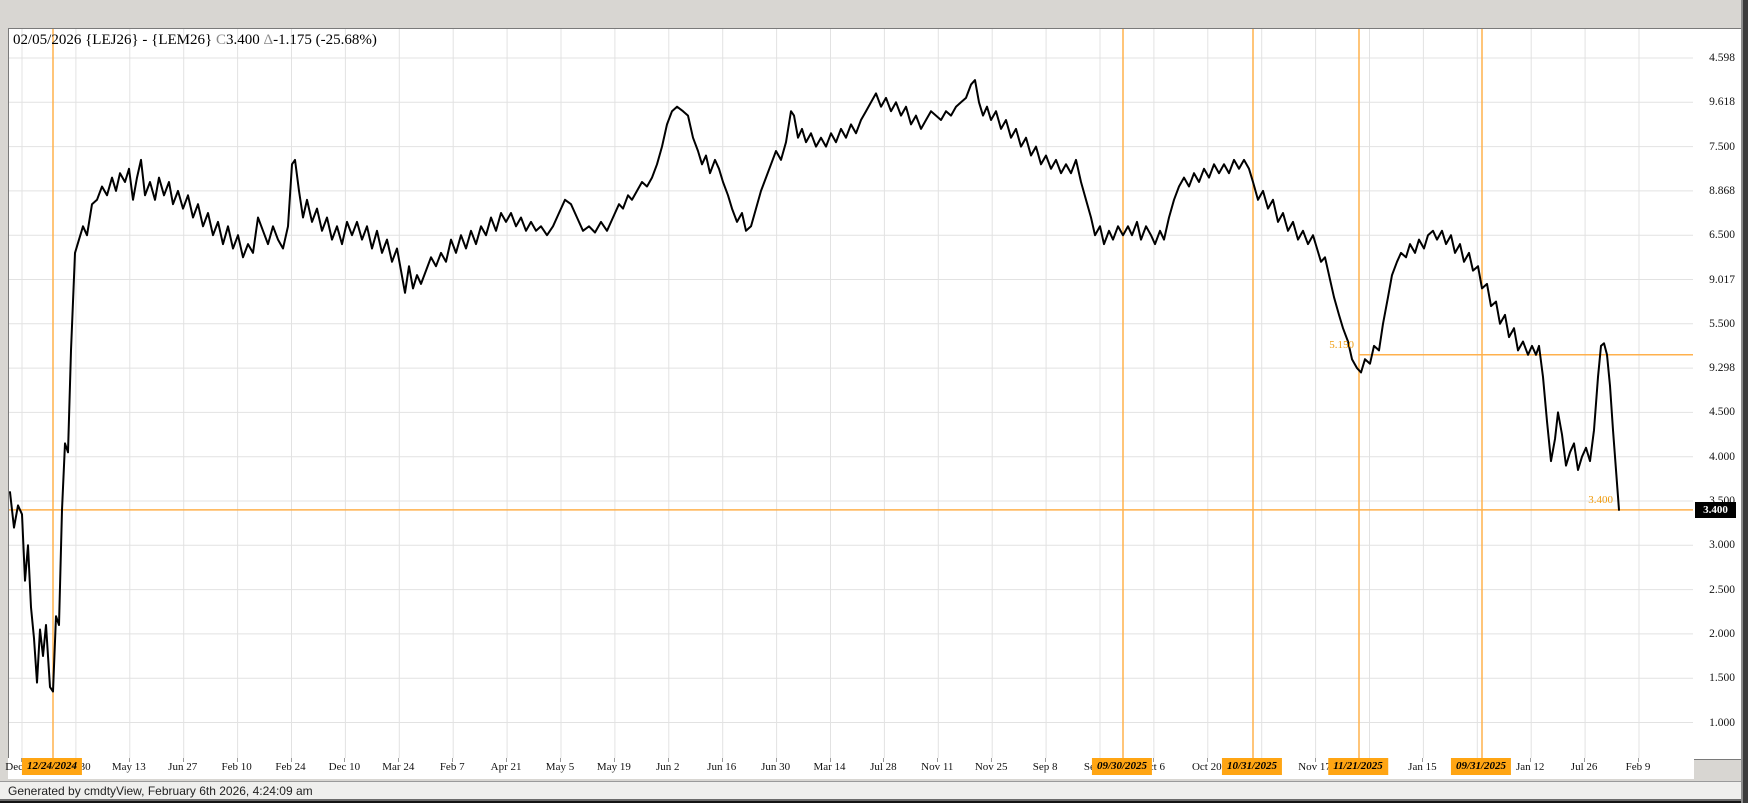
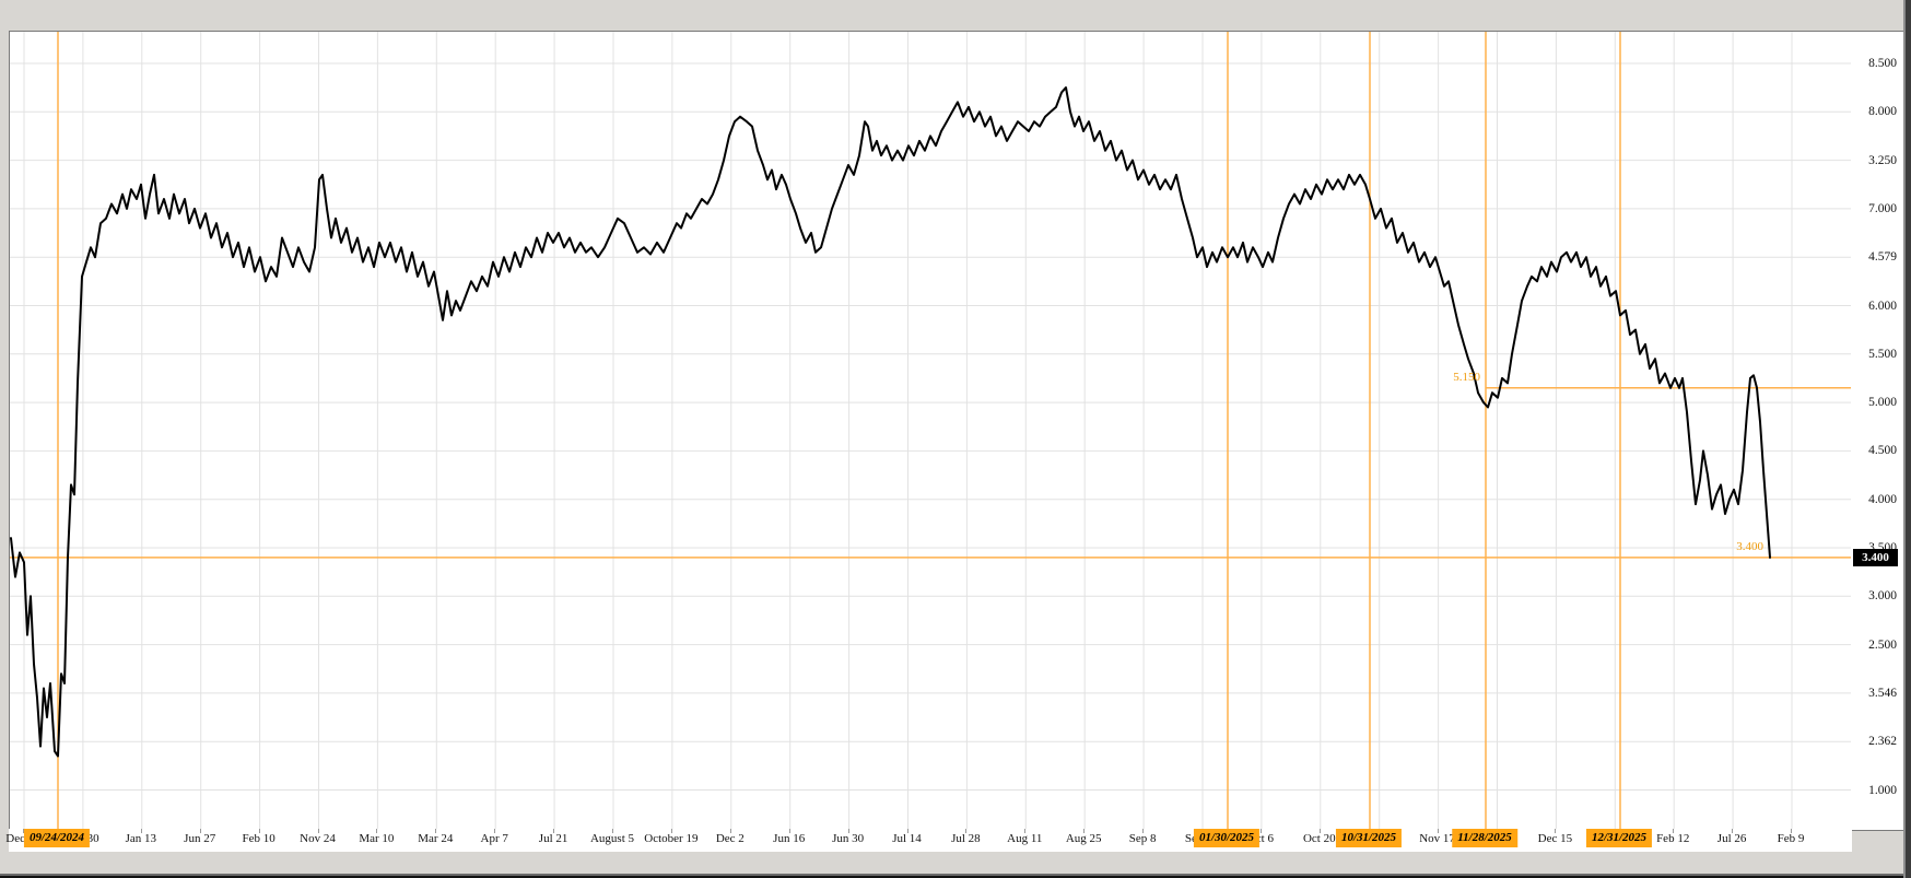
- 02/05/2026 {LEJ26} - {LEM26} C3.400 Δ-1.175 (-25.68%)
  5.150
  3.400
  3.400
- 4.598
+ 8.500
- 9.618
+ 8.000
- 7.500
+ 3.250
- 8.868
+ 7.000
- 6.500
+ 4.579
- 9.017
+ 6.000
  5.500
- 9.298
+ 5.000
  4.500
  4.000
  3.000
  2.500
- 2.000
+ 3.546
- 1.500
+ 2.362
  1.000
- May 13
+ Jan 13
  Jun 27
  Feb 10
- Feb 24
+ Nov 24
- Dec 10
+ Mar 10
  Mar 24
- Feb 7
+ Apr 7
- Apr 21
+ Jul 21
- May 5
+ August 5
- May 19
+ October 19
- Jun 2
+ Dec 2
  Jun 16
  Jun 30
- Mar 14
+ Jul 14
  Jul 28
- Nov 11
+ Aug 11
- Nov 25
+ Aug 25
  Sep 8
  Oct 20
  Nov 1
- Jan 15
+ Dec 15
- Jan 12
+ Feb 12
  Jul 26
  Feb 9
- 12/24/2024
+ 09/24/2024
- 09/30/2025
+ 01/30/2025
  10/31/2025
- 11/21/2025
+ 11/28/2025
- 09/31/2025
+ 12/31/2025
- Generated by cmdtyView, February 6th 2026, 4:24:09 am
